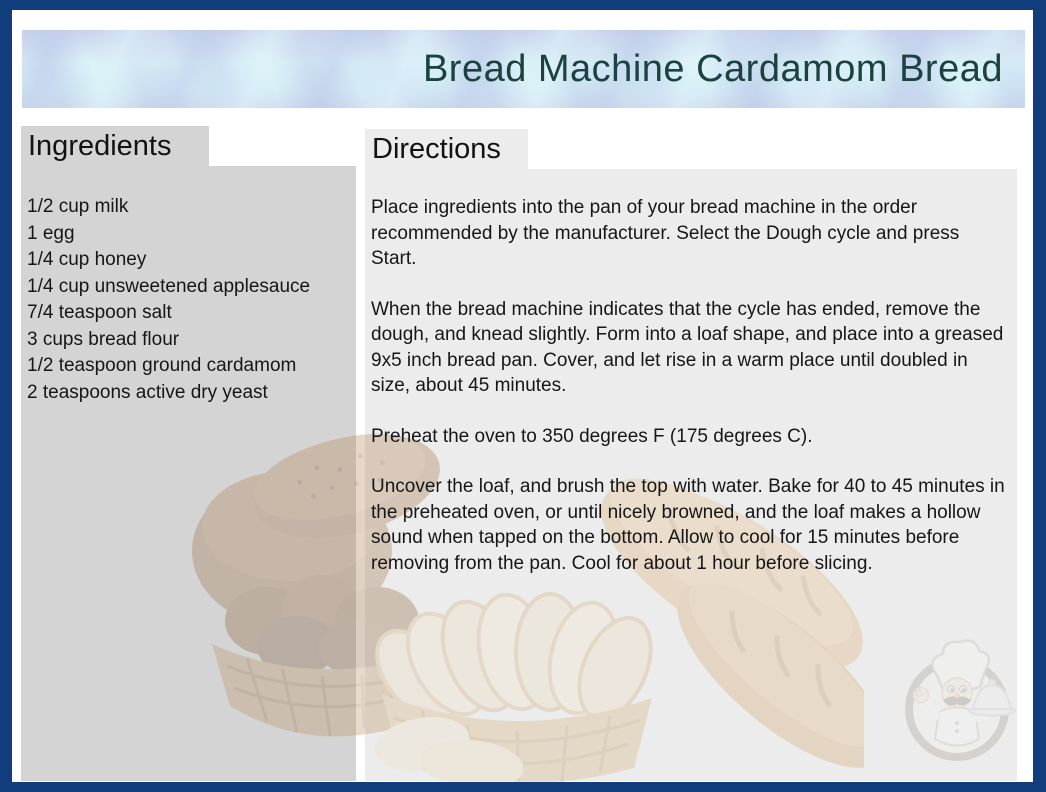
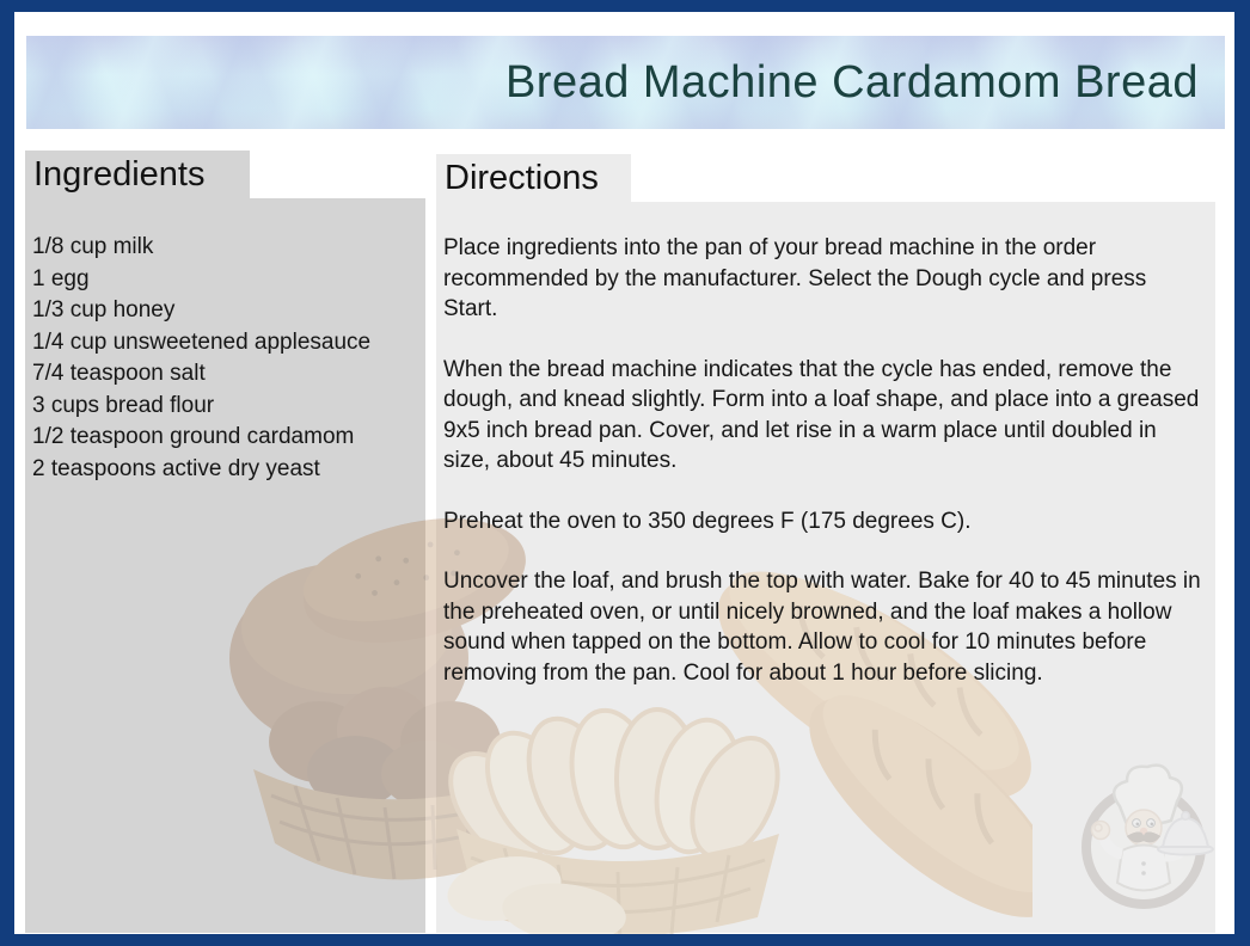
  Bread Machine Cardamom Bread
  Ingredients
- 1/2 cup milk
+ 1/8 cup milk
  1 egg
- 1/4 cup honey
+ 1/3 cup honey
  1/4 cup unsweetened applesauce
  7/4 teaspoon salt
  3 cups bread flour
  1/2 teaspoon ground cardamom
  2 teaspoons active dry yeast
  Directions
  Place ingredients into the pan of your bread machine in the order recommended by the manufacturer. Select the Dough cycle and press Start.
  When the bread machine indicates that the cycle has ended, remove the dough, and knead slightly. Form into a loaf shape, and place into a greased 9x5 inch bread pan. Cover, and let rise in a warm place until doubled in size, about 45 minutes.
  Preheat the oven to 350 degrees F (175 degrees C).
- Uncover the loaf, and brush the top with water. Bake for 40 to 45 minutes in the preheated oven, or until nicely browned, and the loaf makes a hollow sound when tapped on the bottom. Allow to cool for 15 minutes before removing from the pan. Cool for about 1 hour before slicing.
+ Uncover the loaf, and brush the top with water. Bake for 40 to 45 minutes in the preheated oven, or until nicely browned, and the loaf makes a hollow sound when tapped on the bottom. Allow to cool for 10 minutes before removing from the pan. Cool for about 1 hour before slicing.
